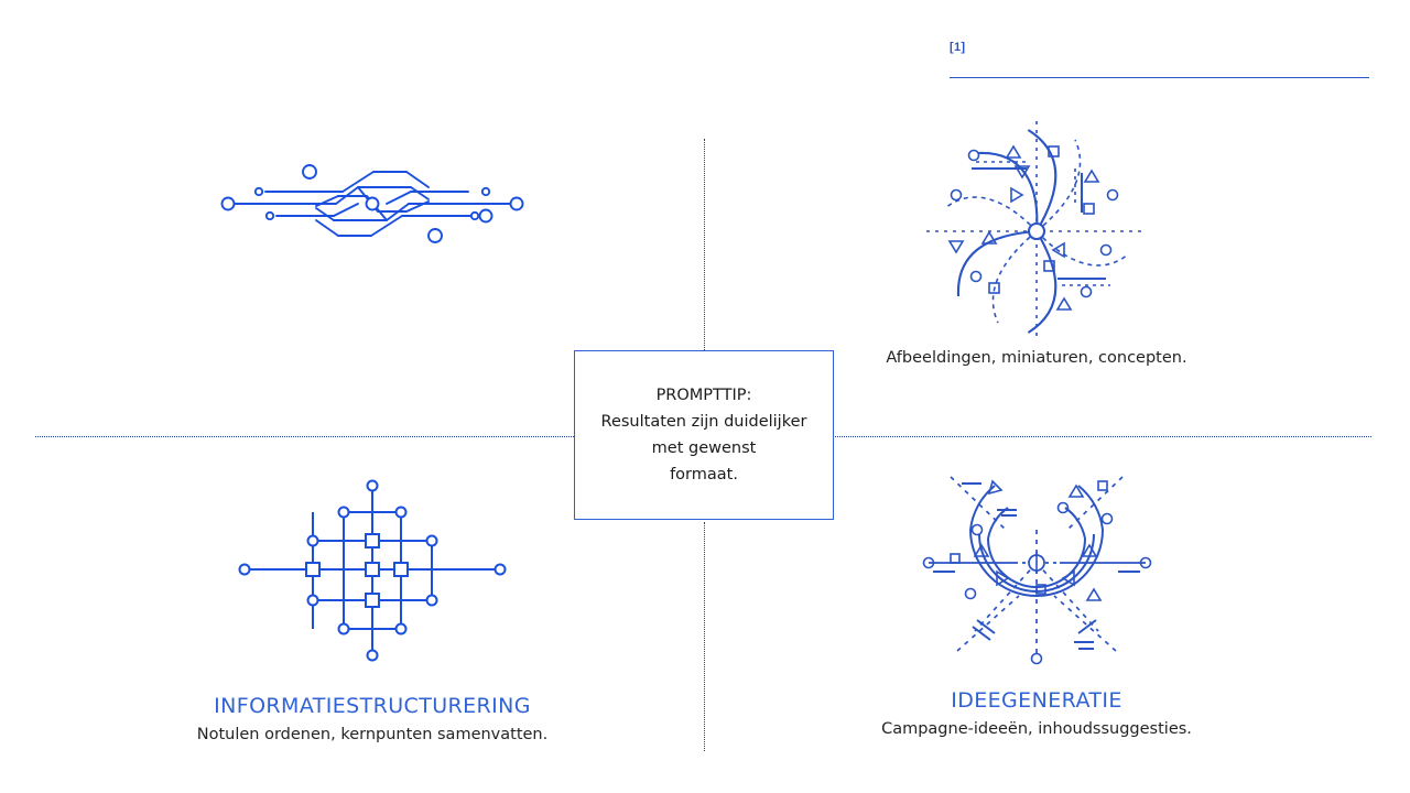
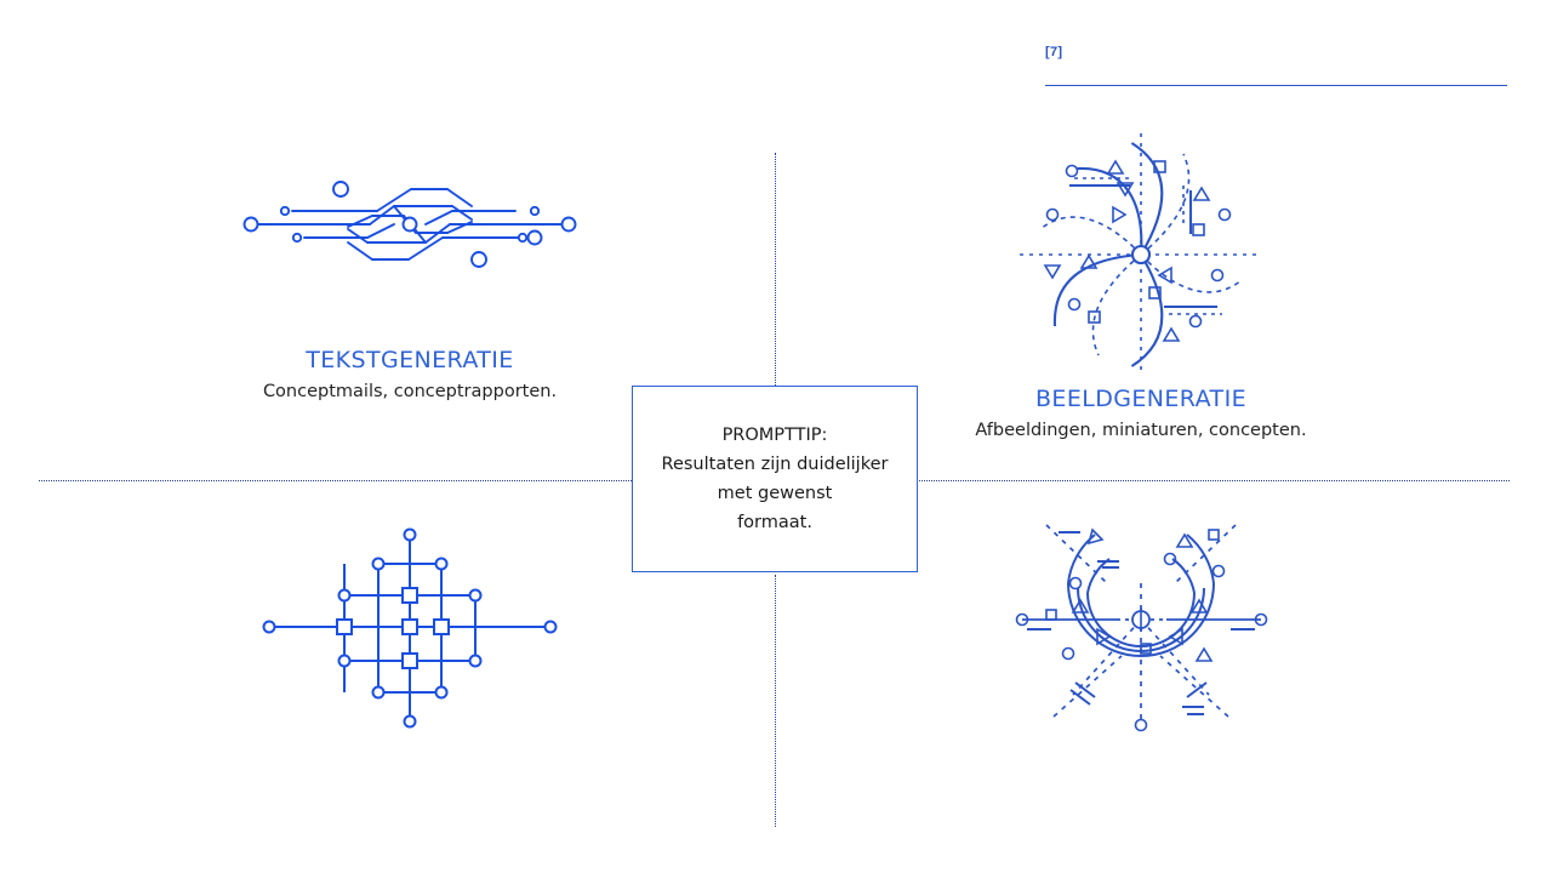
- [1]
+ [7]
+ TEKSTGENERATIE
+ Conceptmails, conceptrapporten.
+ BEELDGENERATIE
  Afbeeldingen, miniaturen, concepten.
- INFORMATIESTRUCTURERING
- Notulen ordenen, kernpunten samenvatten.
- IDEEGENERATIE
- Campagne-ideeën, inhoudssuggesties.
  PROMPTTIP:
  Resultaten zijn duidelijker
  met gewenst
  formaat.
